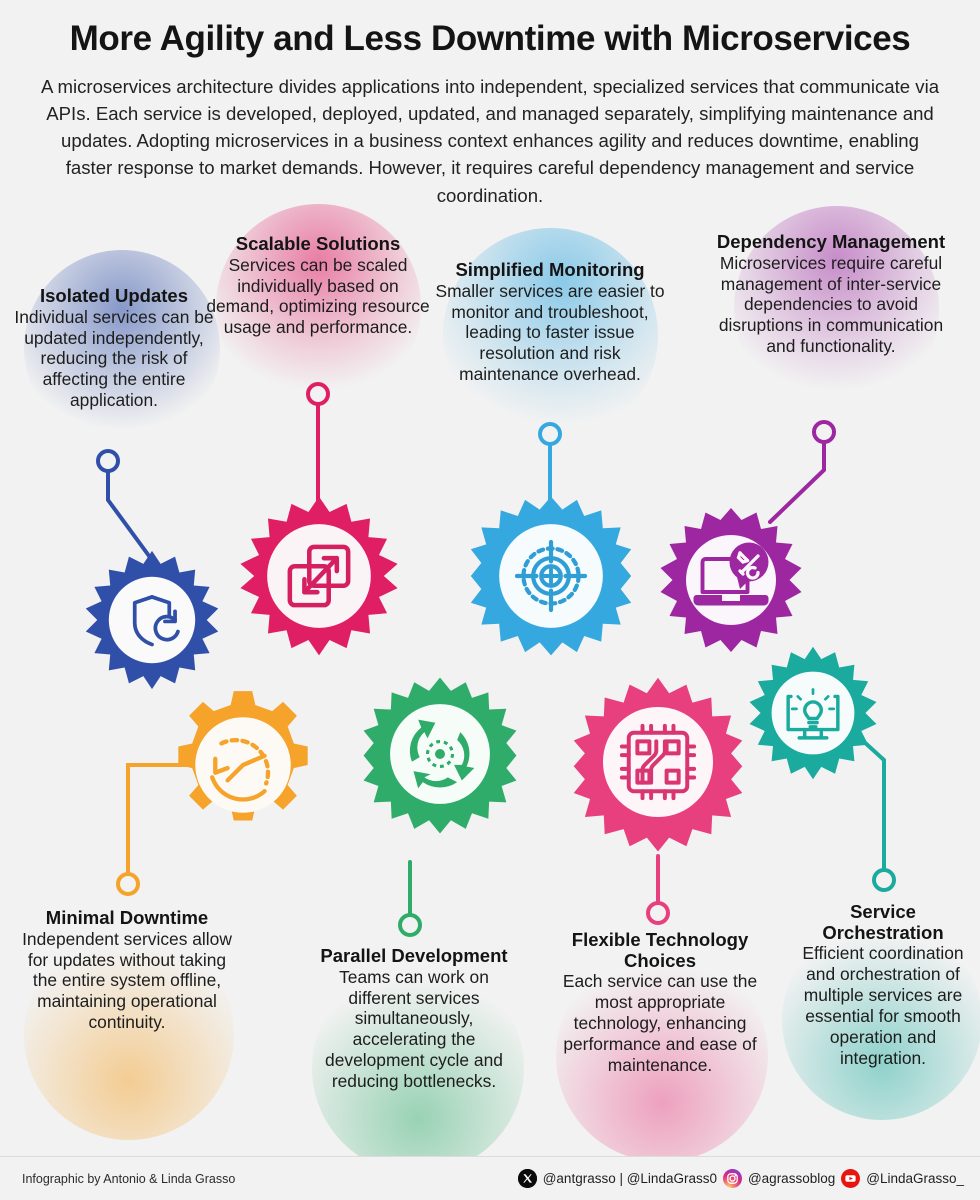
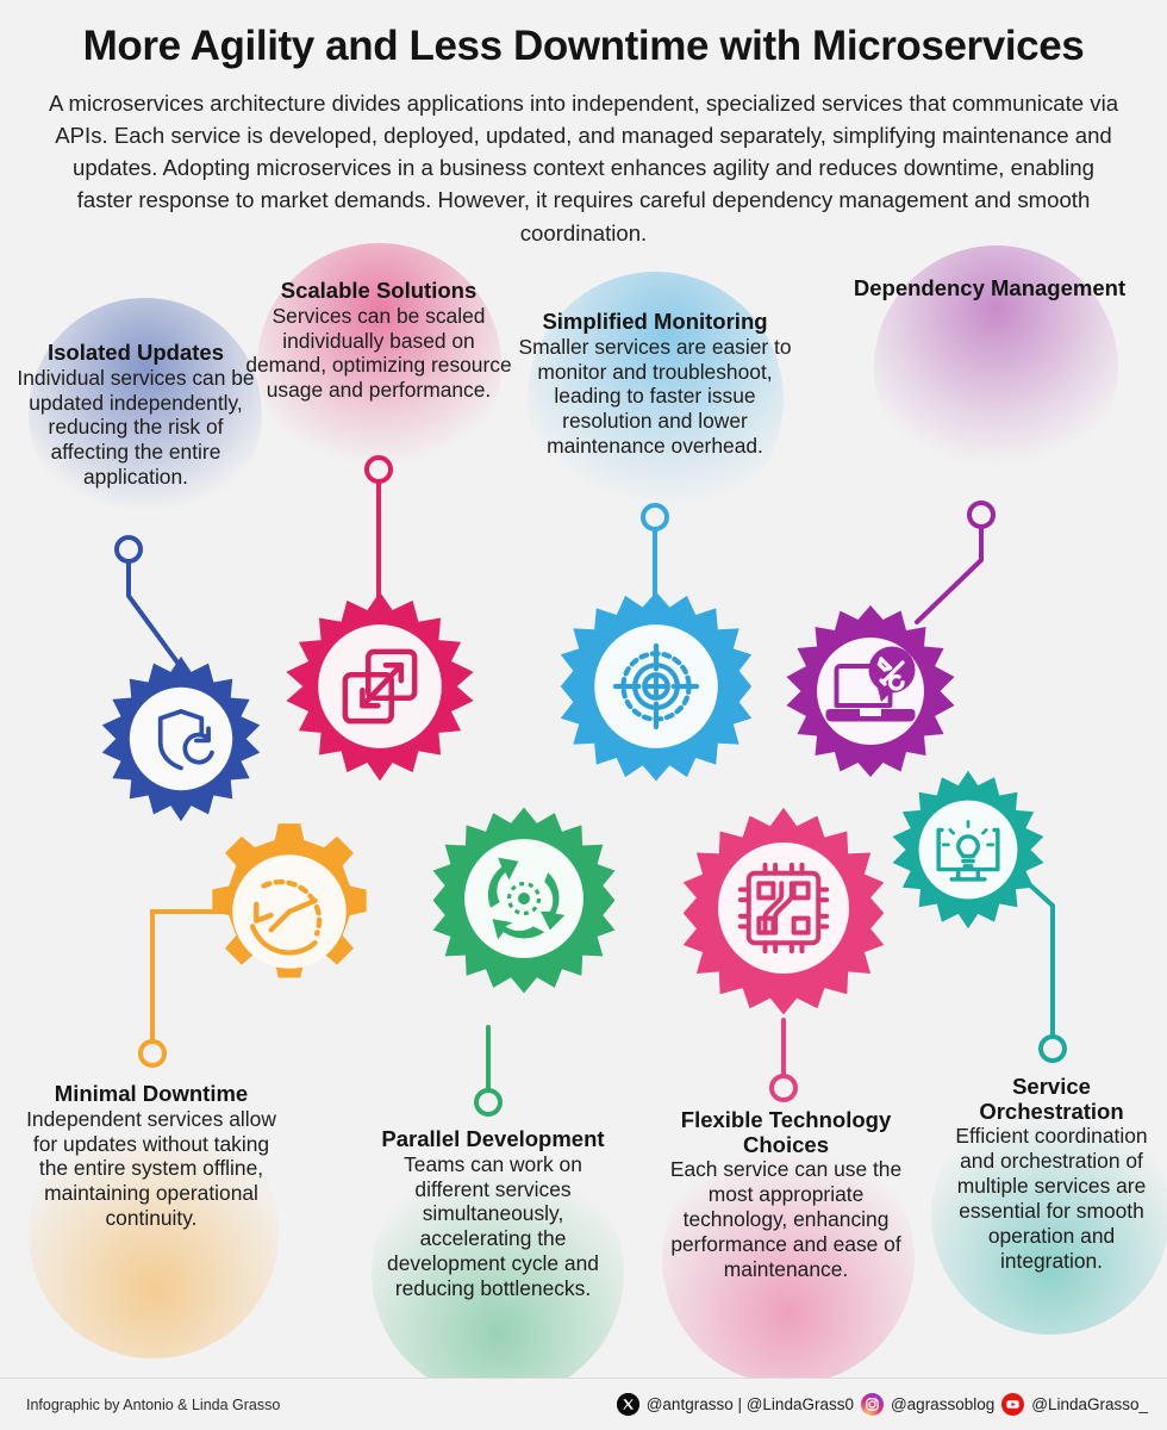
  More Agility and Less Downtime with Microservices
- A microservices architecture divides applications into independent, specialized services that communicate via APIs. Each service is developed, deployed, updated, and managed separately, simplifying maintenance and updates. Adopting microservices in a business context enhances agility and reduces downtime, enabling faster response to market demands. However, it requires careful dependency management and service coordination.
+ A microservices architecture divides applications into independent, specialized services that communicate via APIs. Each service is developed, deployed, updated, and managed separately, simplifying maintenance and updates. Adopting microservices in a business context enhances agility and reduces downtime, enabling faster response to market demands. However, it requires careful dependency management and smooth coordination.
  Isolated Updates
  Individual services can be updated independently, reducing the risk of affecting the entire application.
  Scalable Solutions
  Services can be scaled individually based on demand, optimizing resource usage and performance.
  Simplified Monitoring
- Smaller services are easier to monitor and troubleshoot, leading to faster issue resolution and risk maintenance overhead.
+ Smaller services are easier to monitor and troubleshoot, leading to faster issue resolution and lower maintenance overhead.
  Dependency Management
- Microservices require careful management of inter-service dependencies to avoid disruptions in communication and functionality.
  Minimal Downtime
  Independent services allow for updates without taking the entire system offline, maintaining operational continuity.
  Parallel Development
  Teams can work on different services simultaneously, accelerating the development cycle and reducing bottlenecks.
  Flexible Technology Choices
  Each service can use the most appropriate technology, enhancing performance and ease of maintenance.
  Service Orchestration
  Efficient coordination and orchestration of multiple services are essential for smooth operation and integration.
  Infographic by Antonio & Linda Grasso
  @antgrasso | @LindaGrass0
  @agrassoblog
  @LindaGrasso_
